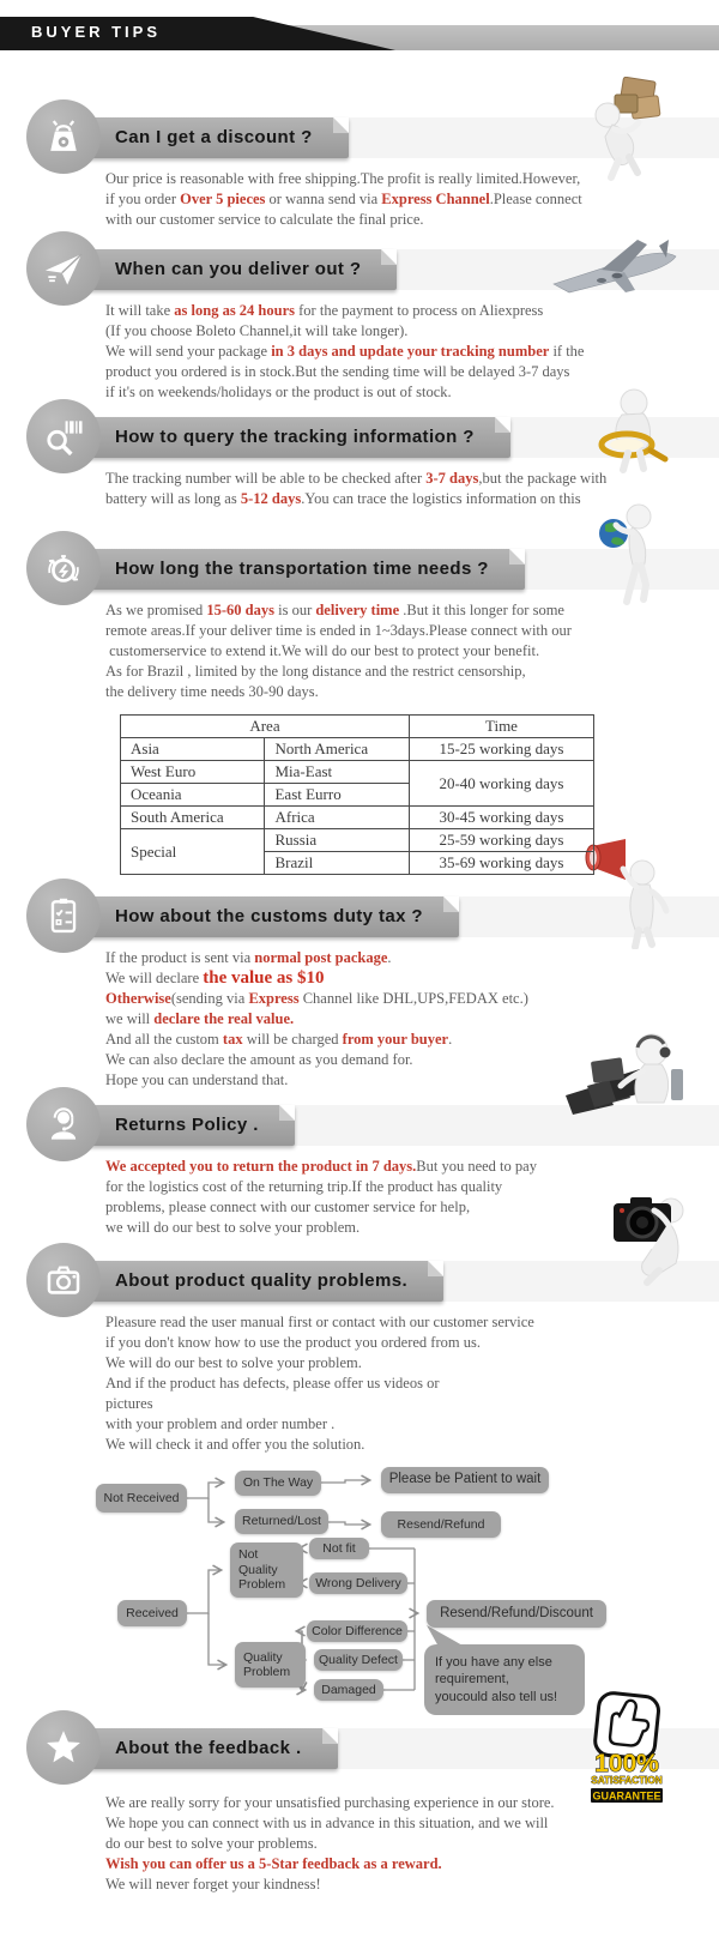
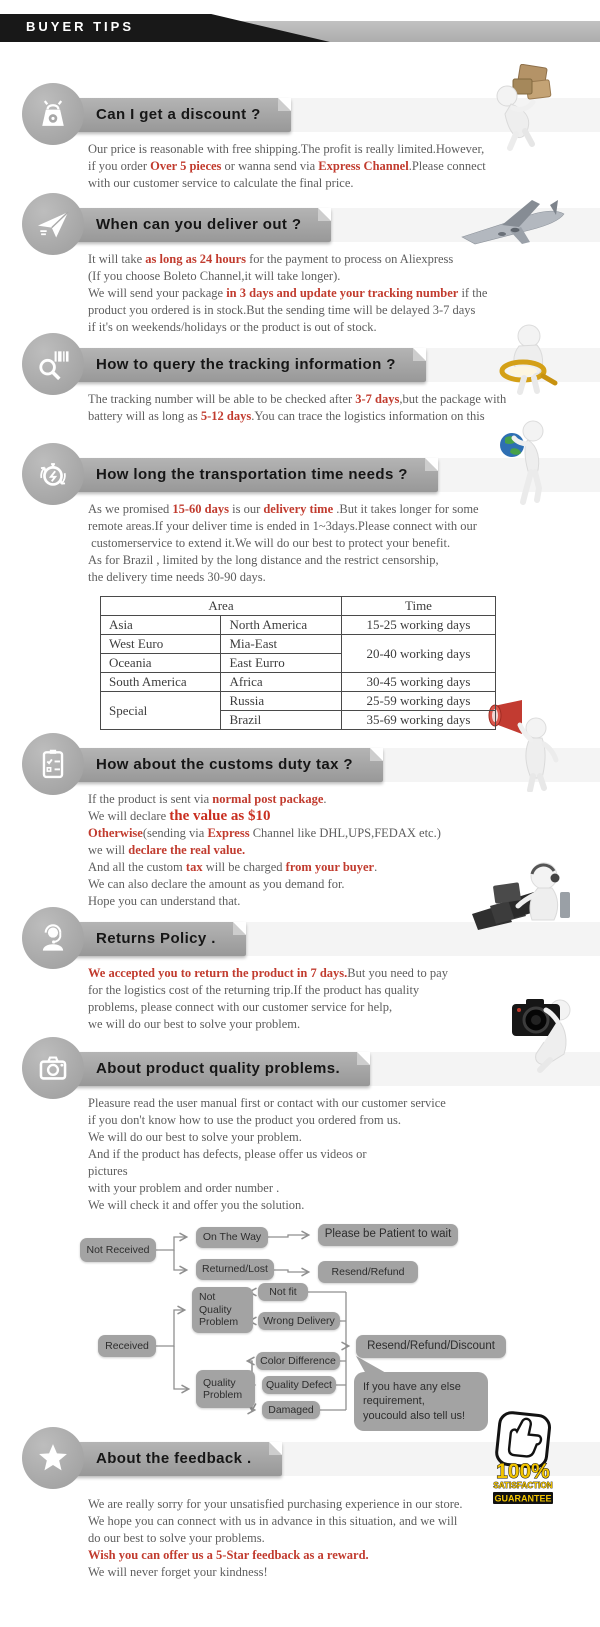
  BUYER TIPS
  Can I get a discount ?
  Our price is reasonable with free shipping.The profit is really limited.However,
  if you order Over 5 pieces or wanna send via Express Channel.Please connect
  with our customer service to calculate the final price.
  When can you deliver out ?
  It will take as long as 24 hours for the payment to process on Aliexpress
  (If you choose Boleto Channel,it will take longer).
  We will send your package in 3 days and update your tracking number if the
  product you ordered is in stock.But the sending time will be delayed 3-7 days
  if it's on weekends/holidays or the product is out of stock.
  How to query the tracking information ?
  The tracking number will be able to be checked after 3-7 days,but the package with
  battery will as long as 5-12 days.You can trace the logistics information on this
  How long the transportation time needs ?
- As we promised 15-60 days is our delivery time .But it this longer for some
+ As we promised 15-60 days is our delivery time .But it takes longer for some
  remote areas.If your deliver time is ended in 1~3days.Please connect with our
  customerservice to extend it.We will do our best to protect your benefit.
  As for Brazil , limited by the long distance and the restrict censorship,
  the delivery time needs 30-90 days.
  How about the customs duty tax ?
  If the product is sent via normal post package.
  We will declare the value as $10
  Otherwise(sending via Express Channel like DHL,UPS,FEDAX etc.)
  we will declare the real value.
  And all the custom tax will be charged from your buyer.
  We can also declare the amount as you demand for.
  Hope you can understand that.
  Returns Policy .
  We accepted you to return the product in 7 days.But you need to pay
  for the logistics cost of the returning trip.If the product has quality
  problems, please connect with our customer service for help,
  we will do our best to solve your problem.
  About product quality problems.
  Pleasure read the user manual first or contact with our customer service
  if you don't know how to use the product you ordered from us.
  We will do our best to solve your problem.
  And if the product has defects, please offer us videos or
  pictures
  with your problem and order number .
  We will check it and offer you the solution.
  About the feedback .
  We are really sorry for your unsatisfied purchasing experience in our store.
  We hope you can connect with us in advance in this situation, and we will
  do our best to solve your problems.
  Wish you can offer us a 5-Star feedback as a reward.
  We will never forget your kindness!
  Area	Time
  Asia	North America	15-25 working days
  West Euro	Mia-East	20-40 working days
  Oceania	East Eurro
  South America	Africa	30-45 working days
  Special	Russia	25-59 working days
  Brazil	35-69 working days
  Not Received
  On The Way
  Returned/Lost
  Please be Patient to wait
  Resend/Refund
  Received
  Not
  Quality
  Problem
  Not fit
  Wrong Delivery
  Color Difference
  Quality
  Problem
  Quality Defect
  Damaged
  Resend/Refund/Discount
  If you have any else
  requirement,
  youcould also tell us!
  100%
  SATISFACTION
  GUARANTEE
